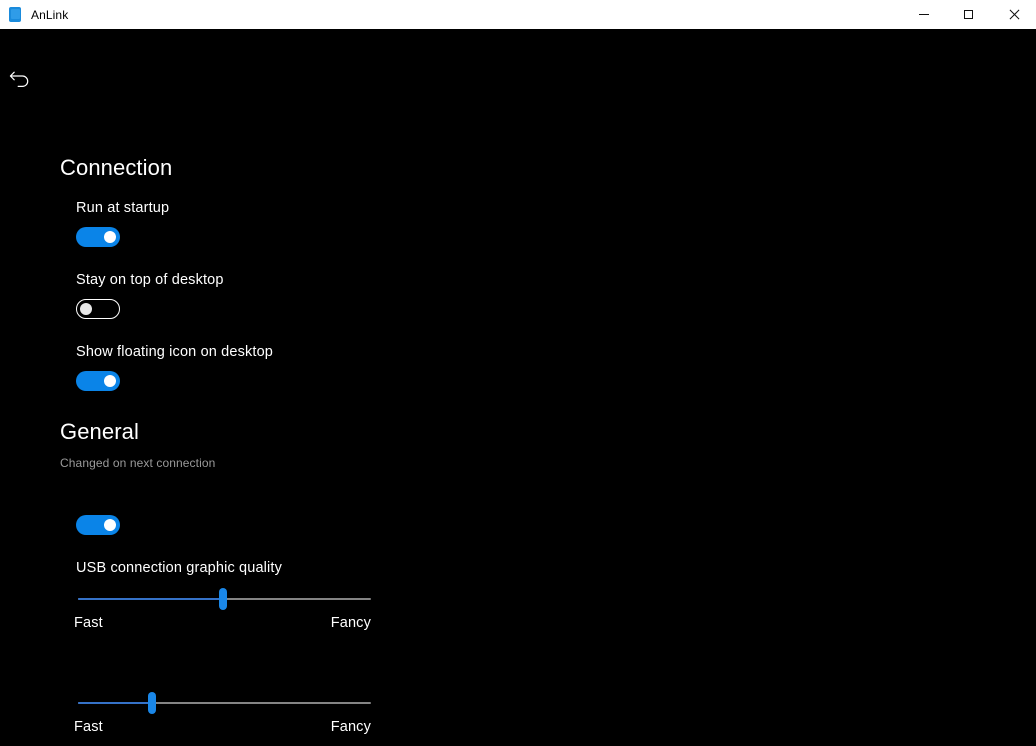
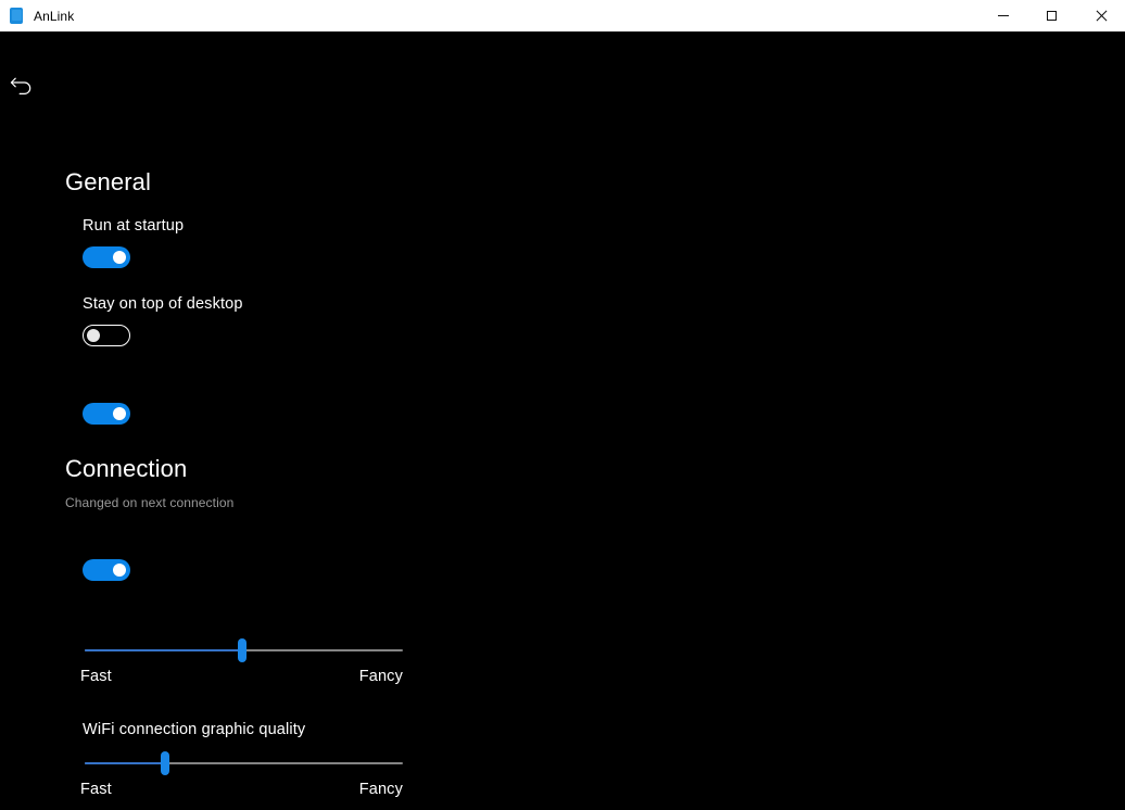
  AnLink
- Connection
+ General
  Run at startup
  Stay on top of desktop
- Show floating icon on desktop
- General
+ Connection
  Changed on next connection
- USB connection graphic quality
  Fast
  Fancy
+ WiFi connection graphic quality
  Fast
  Fancy
